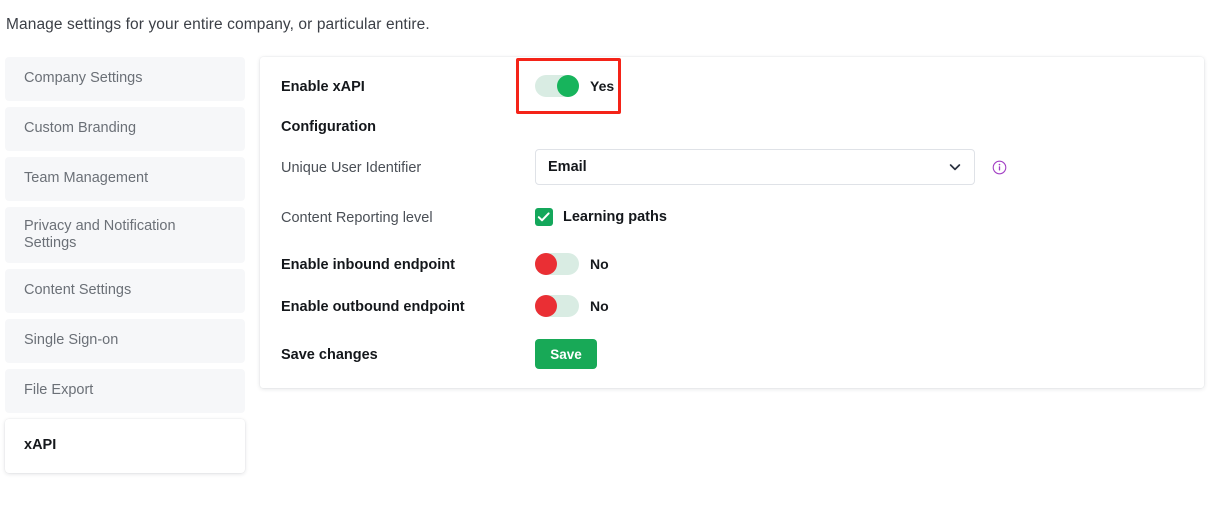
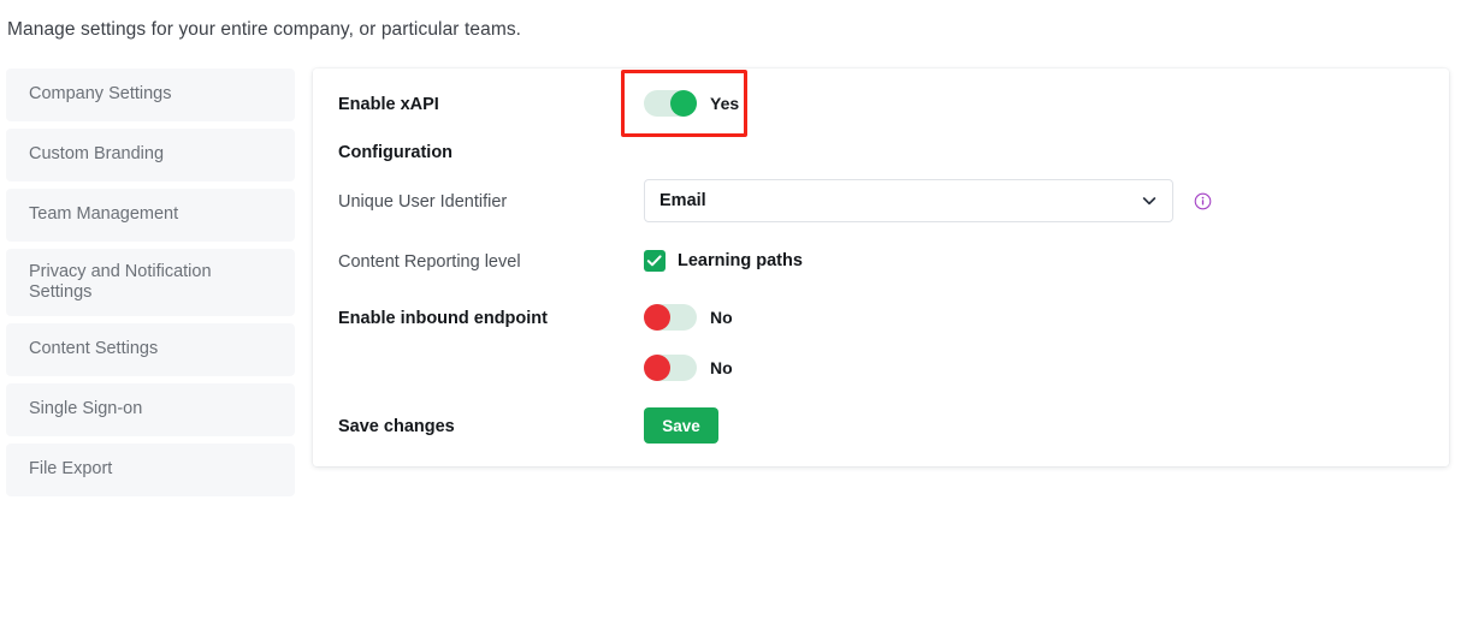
- Manage settings for your entire company, or particular entire.
+ Manage settings for your entire company, or particular teams.
  Company Settings
  Custom Branding
  Team Management
  Privacy and Notification Settings
  Content Settings
  Single Sign-on
  File Export
- xAPI
  Enable xAPI
  Yes
  Configuration
  Unique User Identifier
  Email
  Content Reporting level
  Learning paths
  Enable inbound endpoint
  No
- Enable outbound endpoint
  No
  Save changes
  Save
